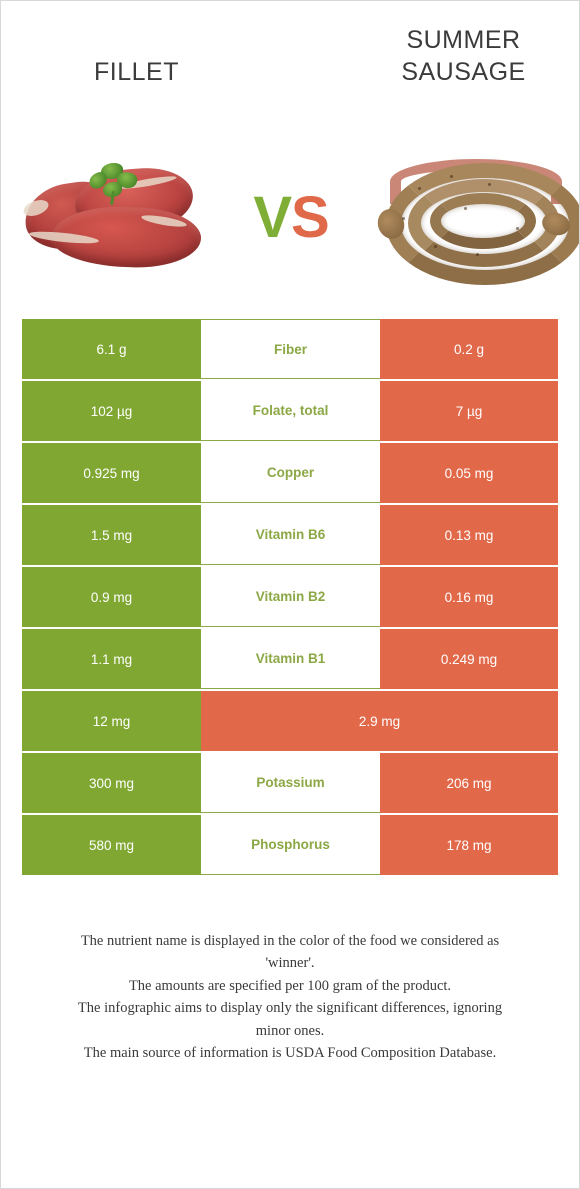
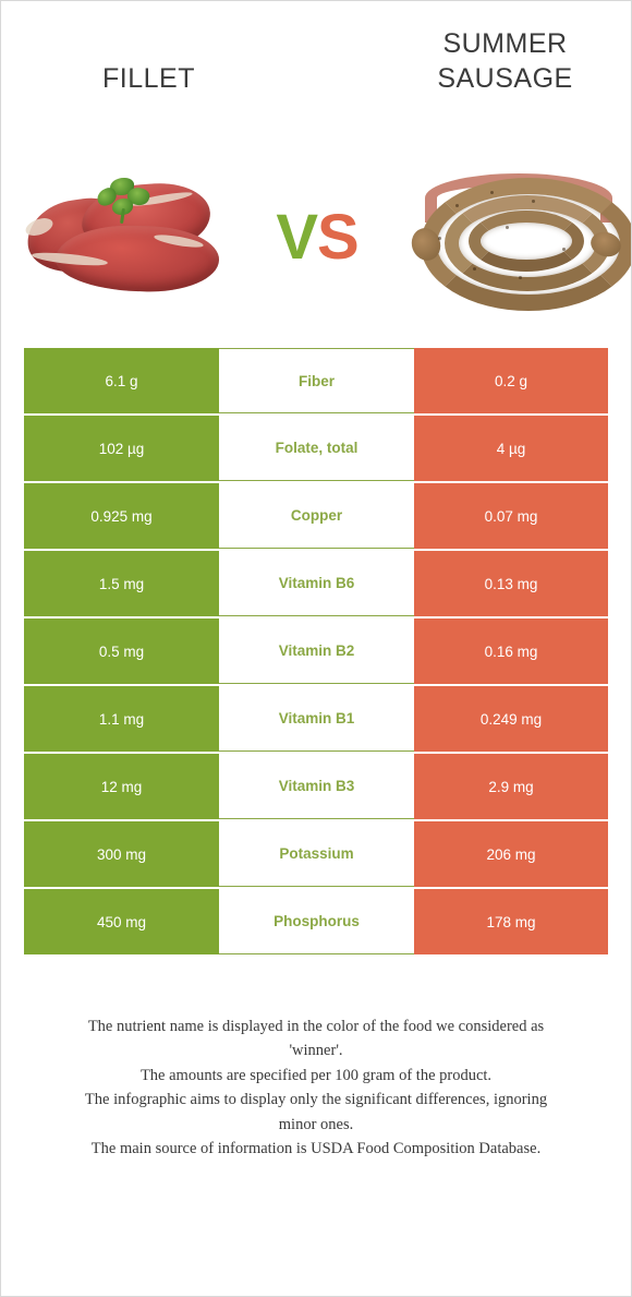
  FILLET
  SUMMER SAUSAGE
  VS
  6.1 g
  Fiber
  0.2 g
  102 µg
  Folate, total
- 7 µg
+ 4 µg
  0.925 mg
  Copper
- 0.05 mg
+ 0.07 mg
  1.5 mg
  Vitamin B6
  0.13 mg
- 0.9 mg
+ 0.5 mg
  Vitamin B2
  0.16 mg
  1.1 mg
  Vitamin B1
  0.249 mg
  12 mg
+ Vitamin B3
  2.9 mg
  300 mg
  Potassium
  206 mg
- 580 mg
+ 450 mg
  Phosphorus
  178 mg
  The nutrient name is displayed in the color of the food we considered as
  'winner'.
  The amounts are specified per 100 gram of the product.
  The infographic aims to display only the significant differences, ignoring
  minor ones.
  The main source of information is USDA Food Composition Database.
